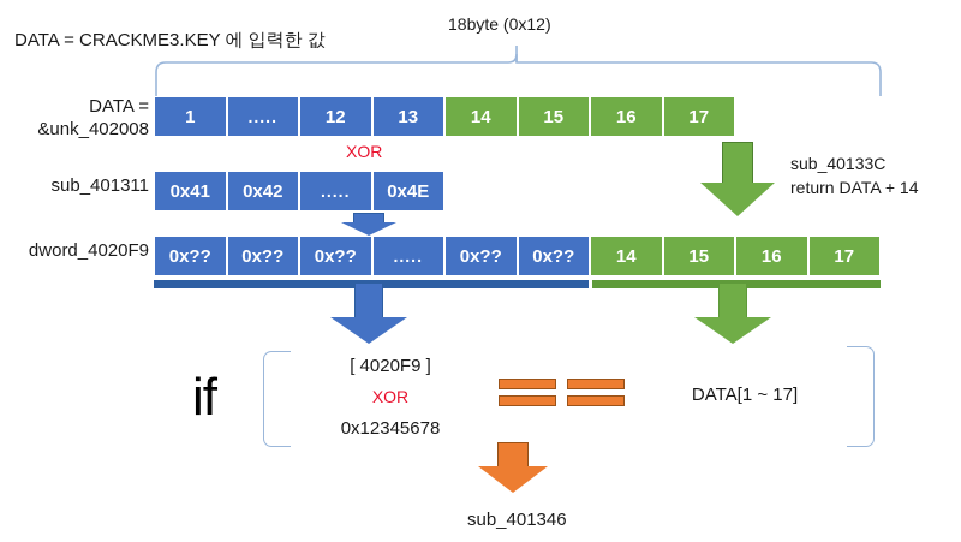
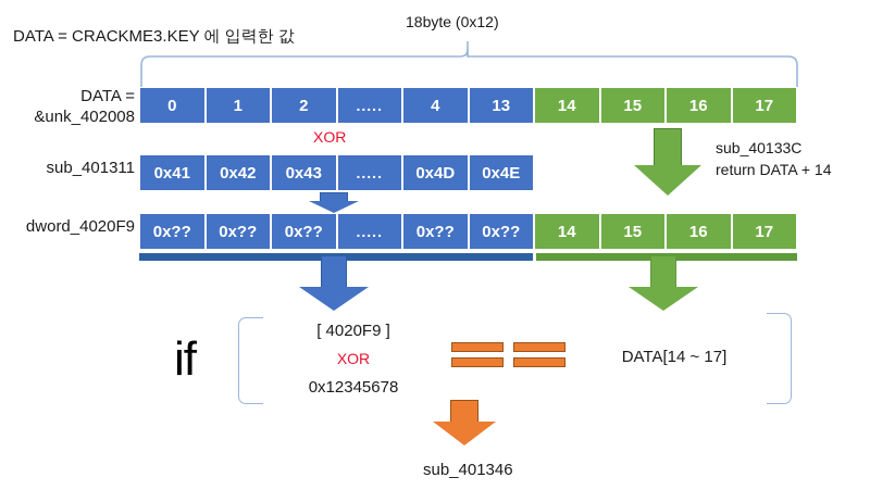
  DATA = CRACKME3.KEY 에 입력한 값
  18byte (0x12)
  DATA =
  &unk_402008
+ 0
  1
+ 2
  .....
- 12
+ 4
  13
  14
  15
  16
  17
  XOR
  sub_401311
  0x41
  0x42
+ 0x43
  .....
+ 0x4D
  0x4E
  dword_4020F9
  0x??
  0x??
  0x??
  .....
  0x??
  0x??
  14
  15
  16
  17
  sub_40133C
  return DATA + 14
  if
  [ 4020F9 ]
  XOR
  0x12345678
- DATA[1 ~ 17]
+ DATA[14 ~ 17]
  sub_401346
